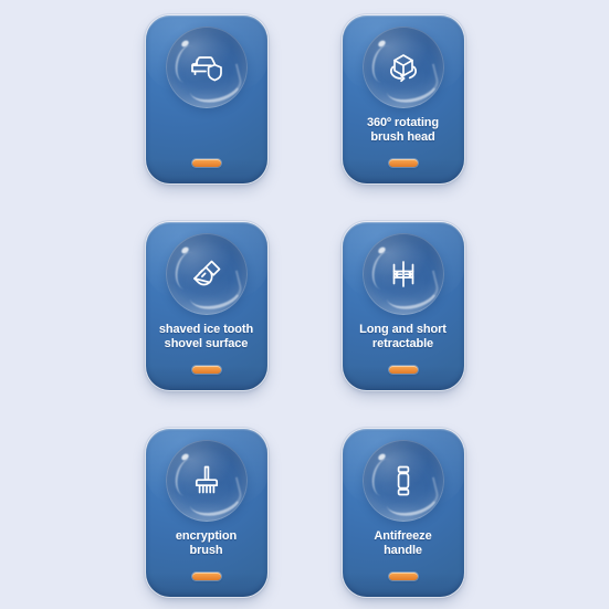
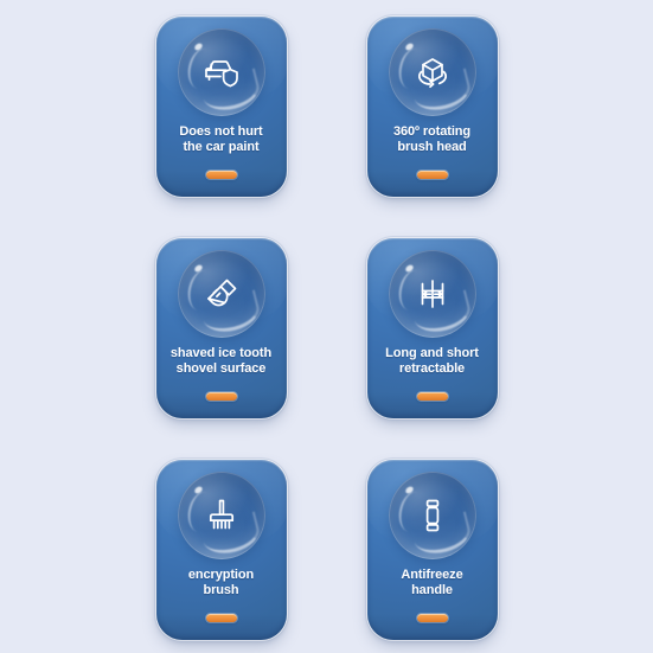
+ Does not hurt
+ the car paint
  360º rotating
  brush head
  shaved ice tooth
  shovel surface
  Long and short
  retractable
  encryption
  brush
  Antifreeze
  handle
